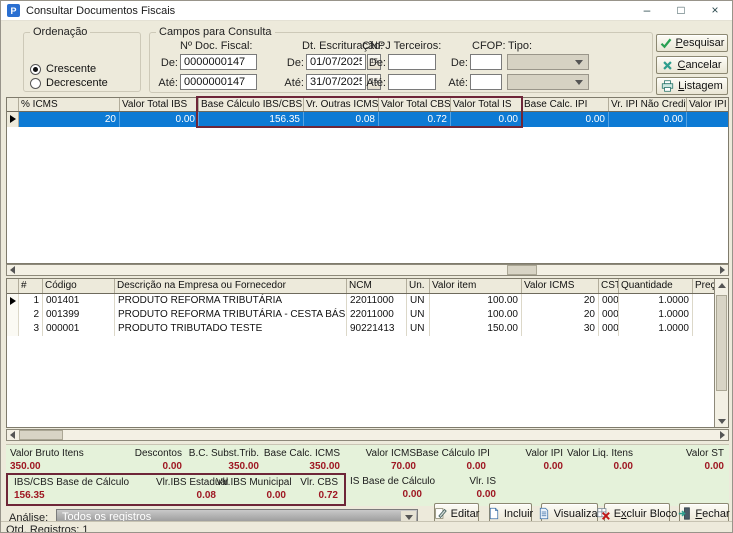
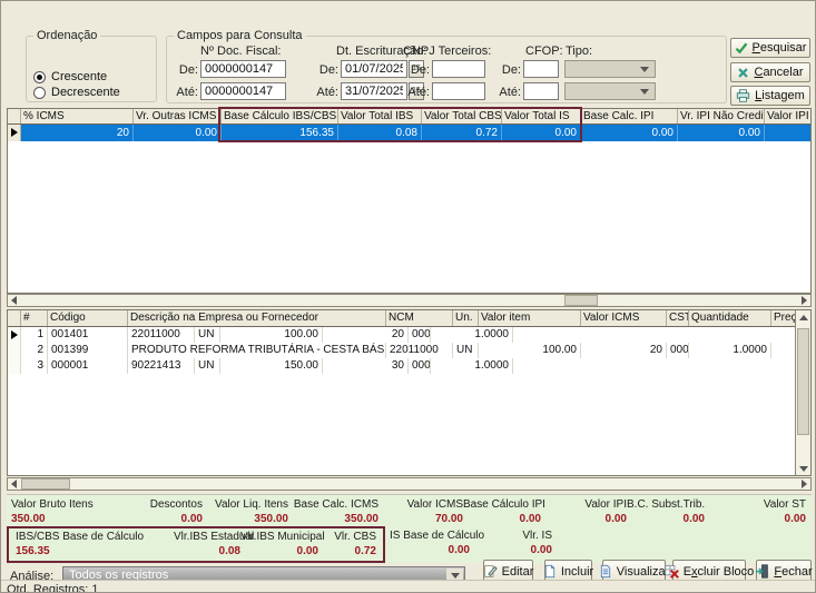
- P
- Consultar Documentos Fiscais
- –
- □
- ×
  Ordenação
  Crescente
  Decrescente
  Campos para Consulta
  Nº Doc. Fiscal:
  De:
  0000000147
  Até:
  0000000147
  Dt. Escrituração:
  De:
  01/07/2025
  Até:
  31/07/2025
  CNPJ Terceiros:
  De:
  Até:
  CFOP:
  De:
  Até:
  Tipo:
  Pesquisar
  Cancelar
  Listagem
  % ICMS
- Valor Total IBS
+ Vr. Outras ICMS
  Base Cálculo IBS/CBS
- Vr. Outras ICMS
+ Valor Total IBS
  Valor Total CBS
  Valor Total IS
  Base Calc. IPI
  Vr. IPI Não Credi
  Valor IPI
  20
  0.00
  156.35
  0.08
  0.72
  0.00
  0.00
  0.00
  #
  Código
  Descrição na Empresa ou Fornecedor
  NCM
  Un.
  Valor item
  Valor ICMS
  CST
  Quantidade
  1
  001401
- PRODUTO REFORMA TRIBUTÁRIA
  22011000
  UN
  100.00
  20
  000
  1.0000
  2
  001399
  PRODUTO REFORMA TRIBUTÁRIA - CESTA BÁSI
  22011000
  UN
  100.00
  20
  000
  1.0000
  3
  000001
- PRODUTO TRIBUTADO TESTE
  90221413
  UN
  150.00
  30
  000
  1.0000
  Valor Bruto Itens
  350.00
  Descontos
  0.00
- B.C. Subst.Trib.
+ Valor Liq. Itens
  350.00
  Base Calc. ICMS
  350.00
  Valor ICMS
  70.00
  Base Cálculo IP
  0.00
  Valor IPI
  0.00
- Valor Liq. Itens
+ B.C. Subst.Trib.
  0.00
  Valor ST
  0.00
  IBS/CBS Base de Cálculo
  156.35
  Vlr.IBS Estad
  0.08
  Vlr.IBS Municip
  0.00
  Vlr. CBS
  0.72
  IS Base de Cálculo
  0.00
  Vlr. IS
  0.00
  Análise:
  Todos os registros
  Editar
  Incluir
  Visualiza
  Excluir Bloco
  Fechar
  Qtd. Registros: 1
